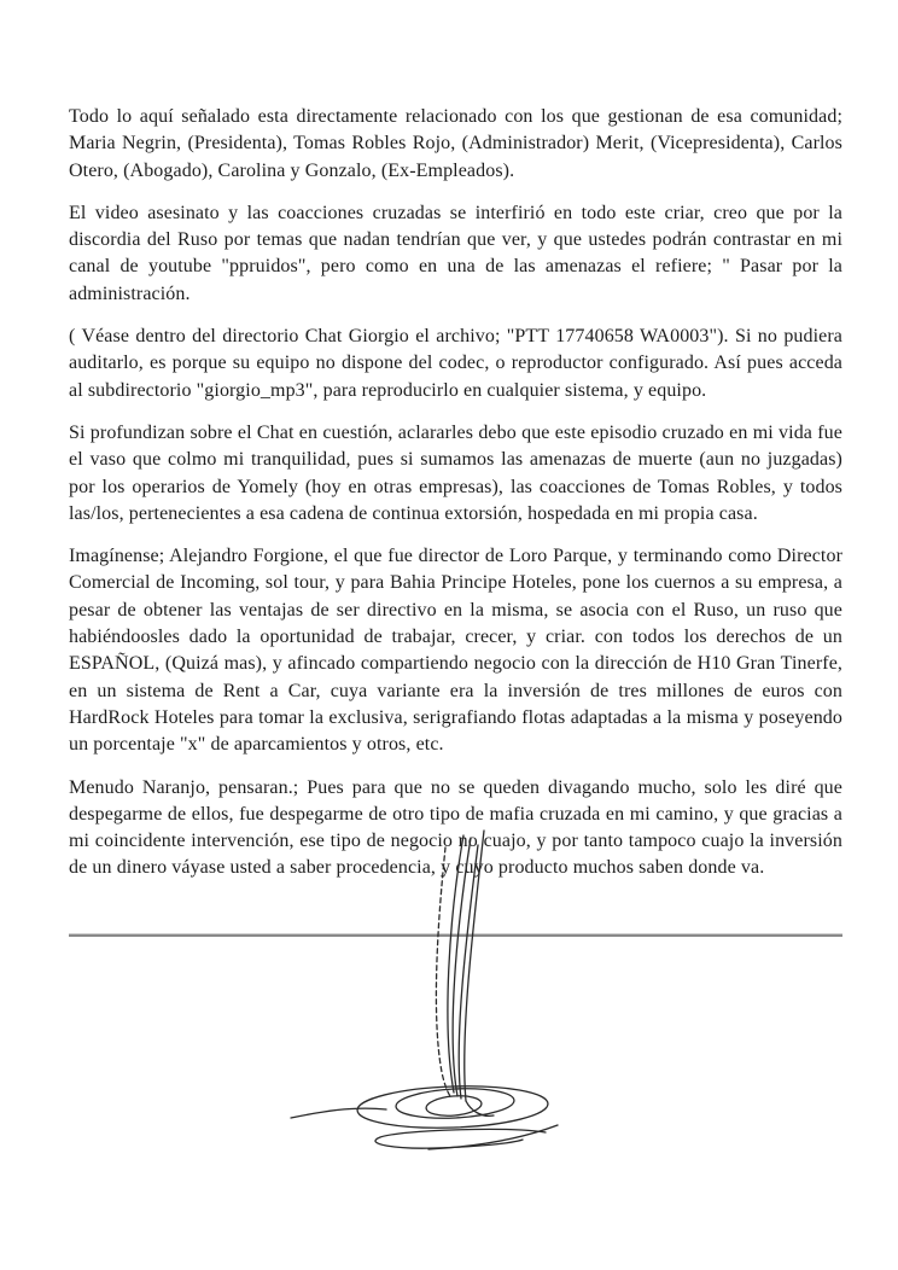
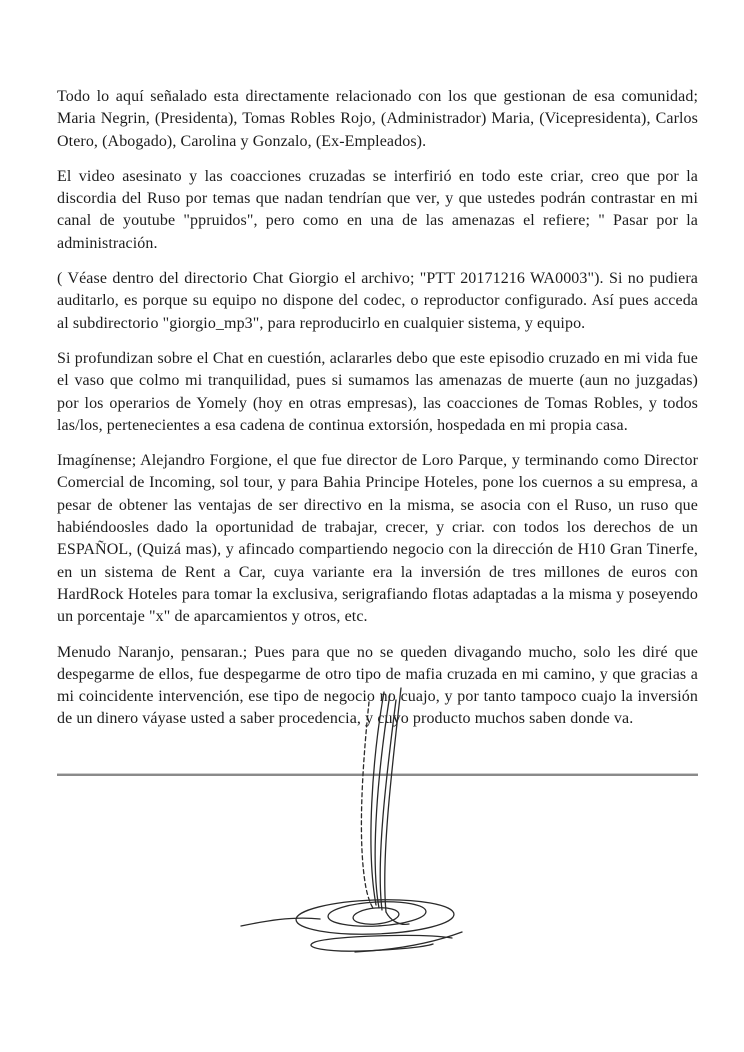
- Todo lo aquí señalado esta directamente relacionado con los que gestionan de esa comunidad; Maria Negrin, (Presidenta), Tomas Robles Rojo, (Administrador) Merit, (Vicepresidenta), Carlos Otero, (Abogado), Carolina y Gonzalo, (Ex-Empleados).
+ Todo lo aquí señalado esta directamente relacionado con los que gestionan de esa comunidad; Maria Negrin, (Presidenta), Tomas Robles Rojo, (Administrador) Maria, (Vicepresidenta), Carlos Otero, (Abogado), Carolina y Gonzalo, (Ex-Empleados).
  El video asesinato y las coacciones cruzadas se interfirió en todo este criar, creo que por la discordia del Ruso por temas que nadan tendrían que ver, y que ustedes podrán contrastar en mi canal de youtube "ppruidos", pero como en una de las amenazas el refiere; " Pasar por la administración.
- ( Véase dentro del directorio Chat Giorgio el archivo; "PTT 17740658 WA0003"). Si no pudiera auditarlo, es porque su equipo no dispone del codec, o reproductor configurado. Así pues acceda al subdirectorio "giorgio_mp3", para reproducirlo en cualquier sistema, y equipo.
+ ( Véase dentro del directorio Chat Giorgio el archivo; "PTT 20171216 WA0003"). Si no pudiera auditarlo, es porque su equipo no dispone del codec, o reproductor configurado. Así pues acceda al subdirectorio "giorgio_mp3", para reproducirlo en cualquier sistema, y equipo.
  Si profundizan sobre el Chat en cuestión, aclararles debo que este episodio cruzado en mi vida fue el vaso que colmo mi tranquilidad, pues si sumamos las amenazas de muerte (aun no juzgadas) por los operarios de Yomely (hoy en otras empresas), las coacciones de Tomas Robles, y todos las/los, pertenecientes a esa cadena de continua extorsión, hospedada en mi propia casa.
  Imagínense; Alejandro Forgione, el que fue director de Loro Parque, y terminando como Director Comercial de Incoming, sol tour, y para Bahia Principe Hoteles, pone los cuernos a su empresa, a pesar de obtener las ventajas de ser directivo en la misma, se asocia con el Ruso, un ruso que habiéndoosles dado la oportunidad de trabajar, crecer, y criar. con todos los derechos de un ESPAÑOL, (Quizá mas), y afincado compartiendo negocio con la dirección de H10 Gran Tinerfe, en un sistema de Rent a Car, cuya variante era la inversión de tres millones de euros con HardRock Hoteles para tomar la exclusiva, serigrafiando flotas adaptadas a la misma y poseyendo un porcentaje "x" de aparcamientos y otros, etc.
  Menudo Naranjo, pensaran.; Pues para que no se queden divagando mucho, solo les diré que despegarme de ellos, fue despegarme de otro tipo de mafia cruzada en mi camino, y que gracias a mi coincidente intervención, ese tipo de negocioo cuajo, y por tanto tampoco cuajo la inversión de un dinero váyase usted a saber procedencia, y cuyo producto muchos saben donde va.
